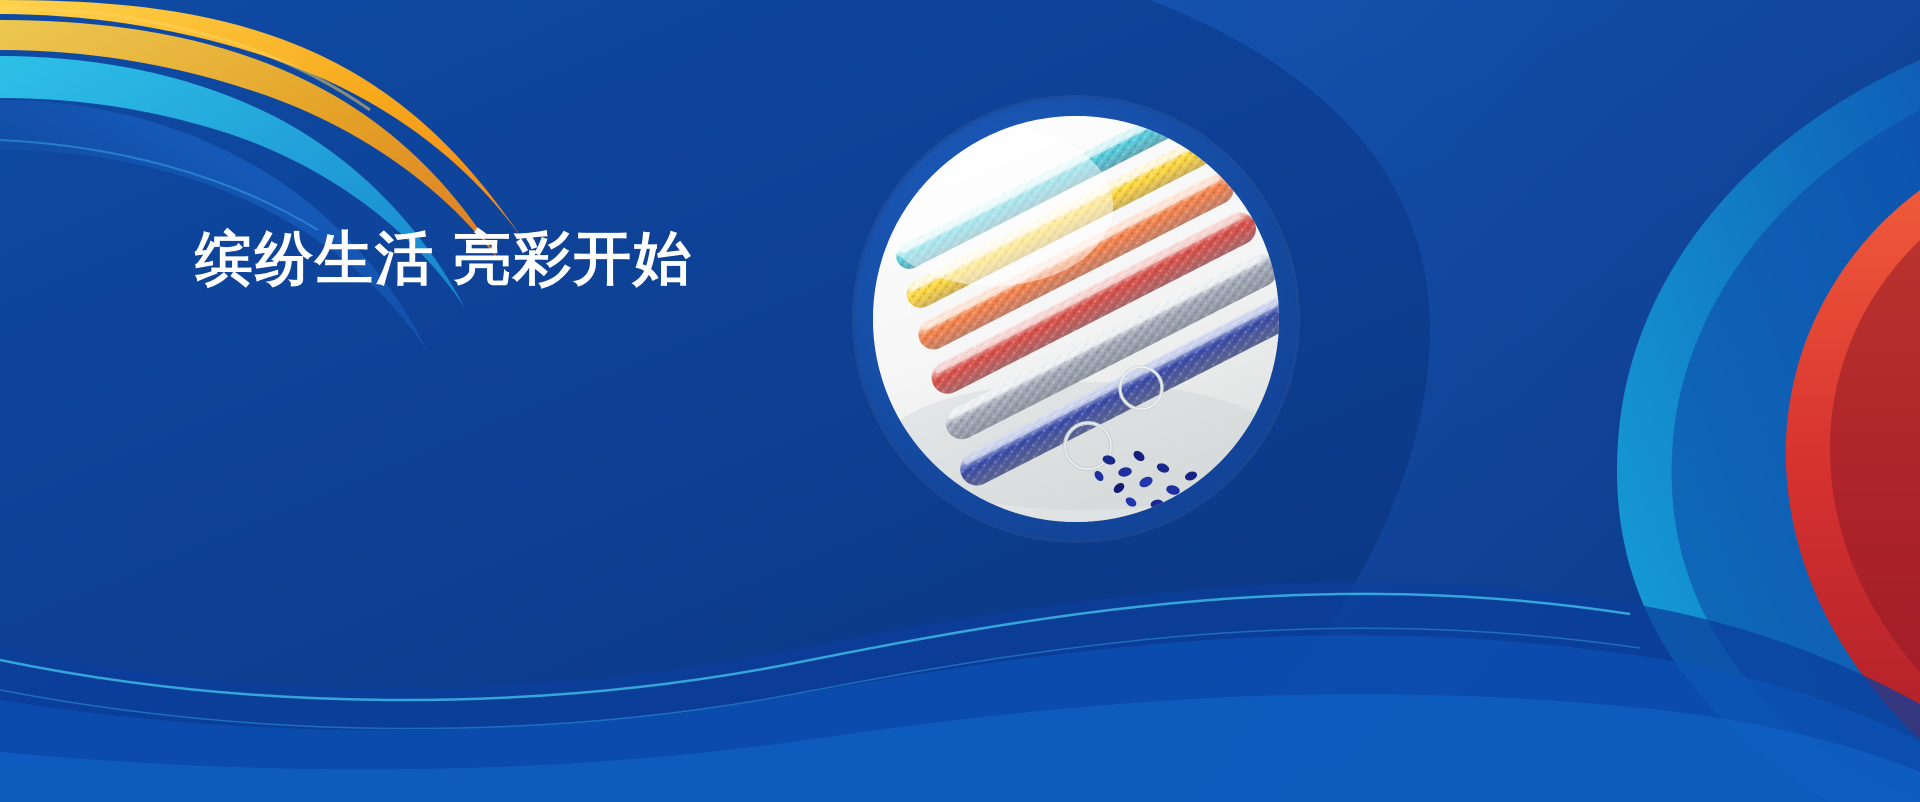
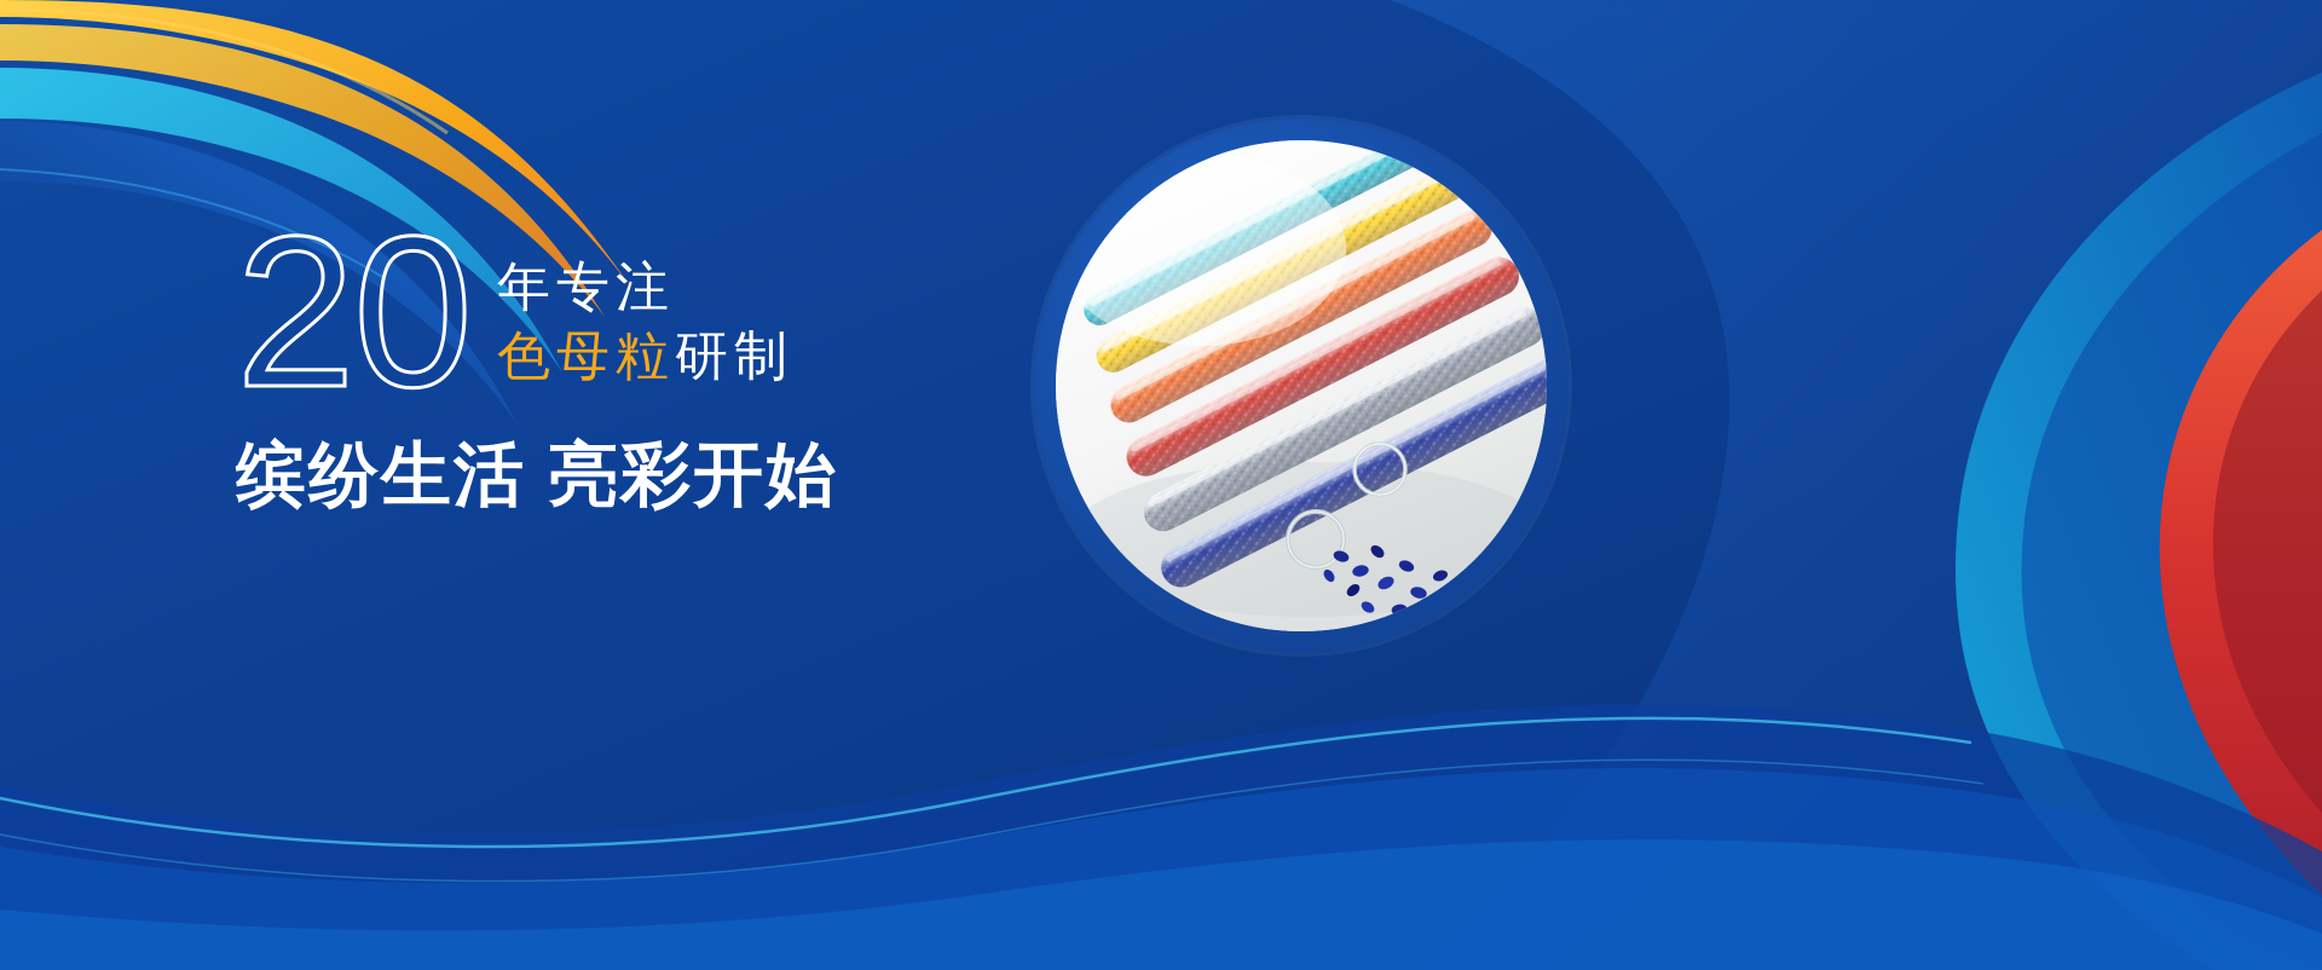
+ 20
+ 年专注
+ 色母粒研制
  缤纷生活 亮彩开始
